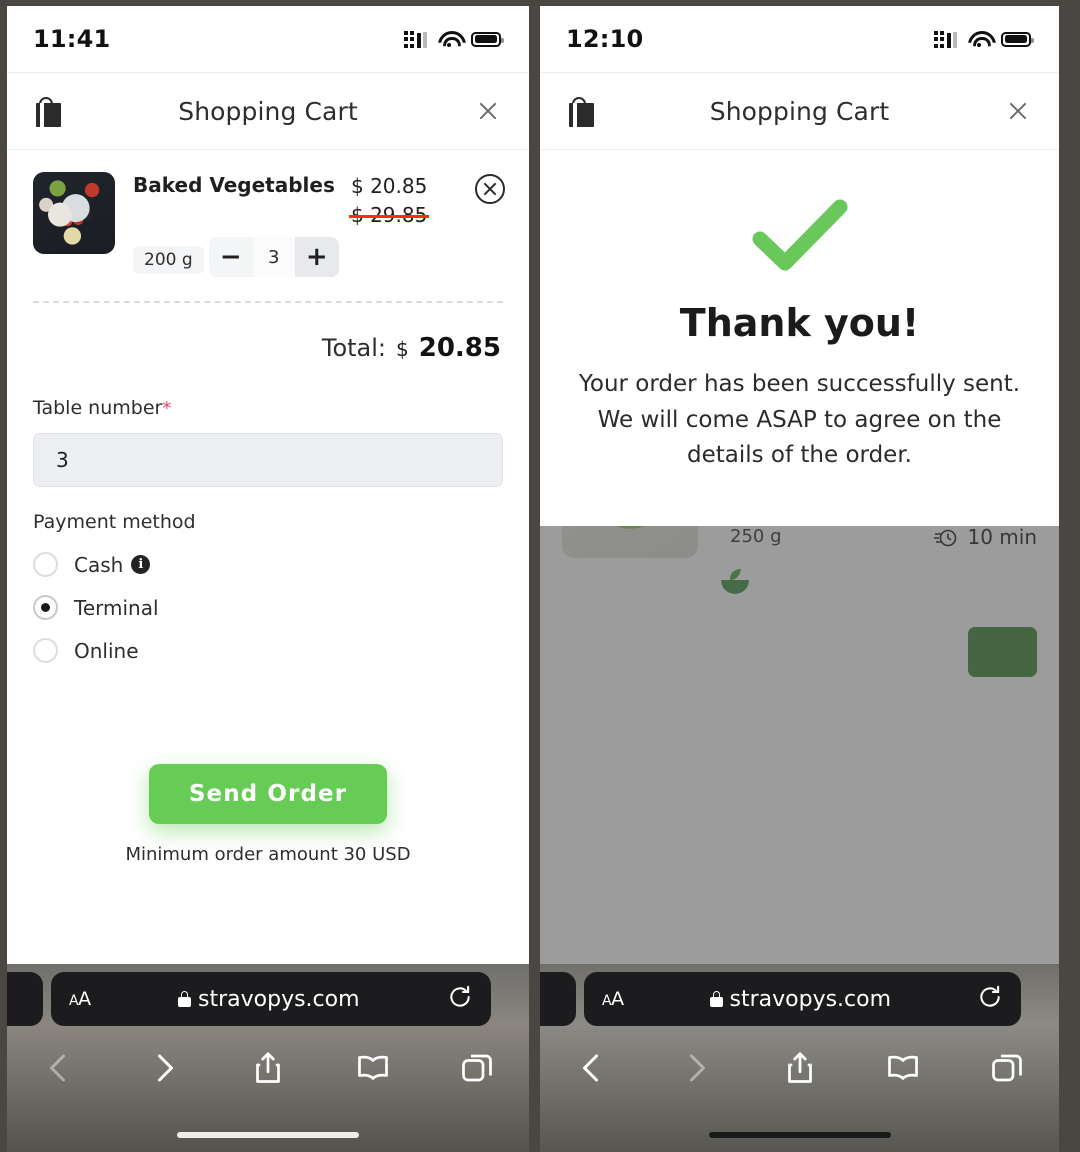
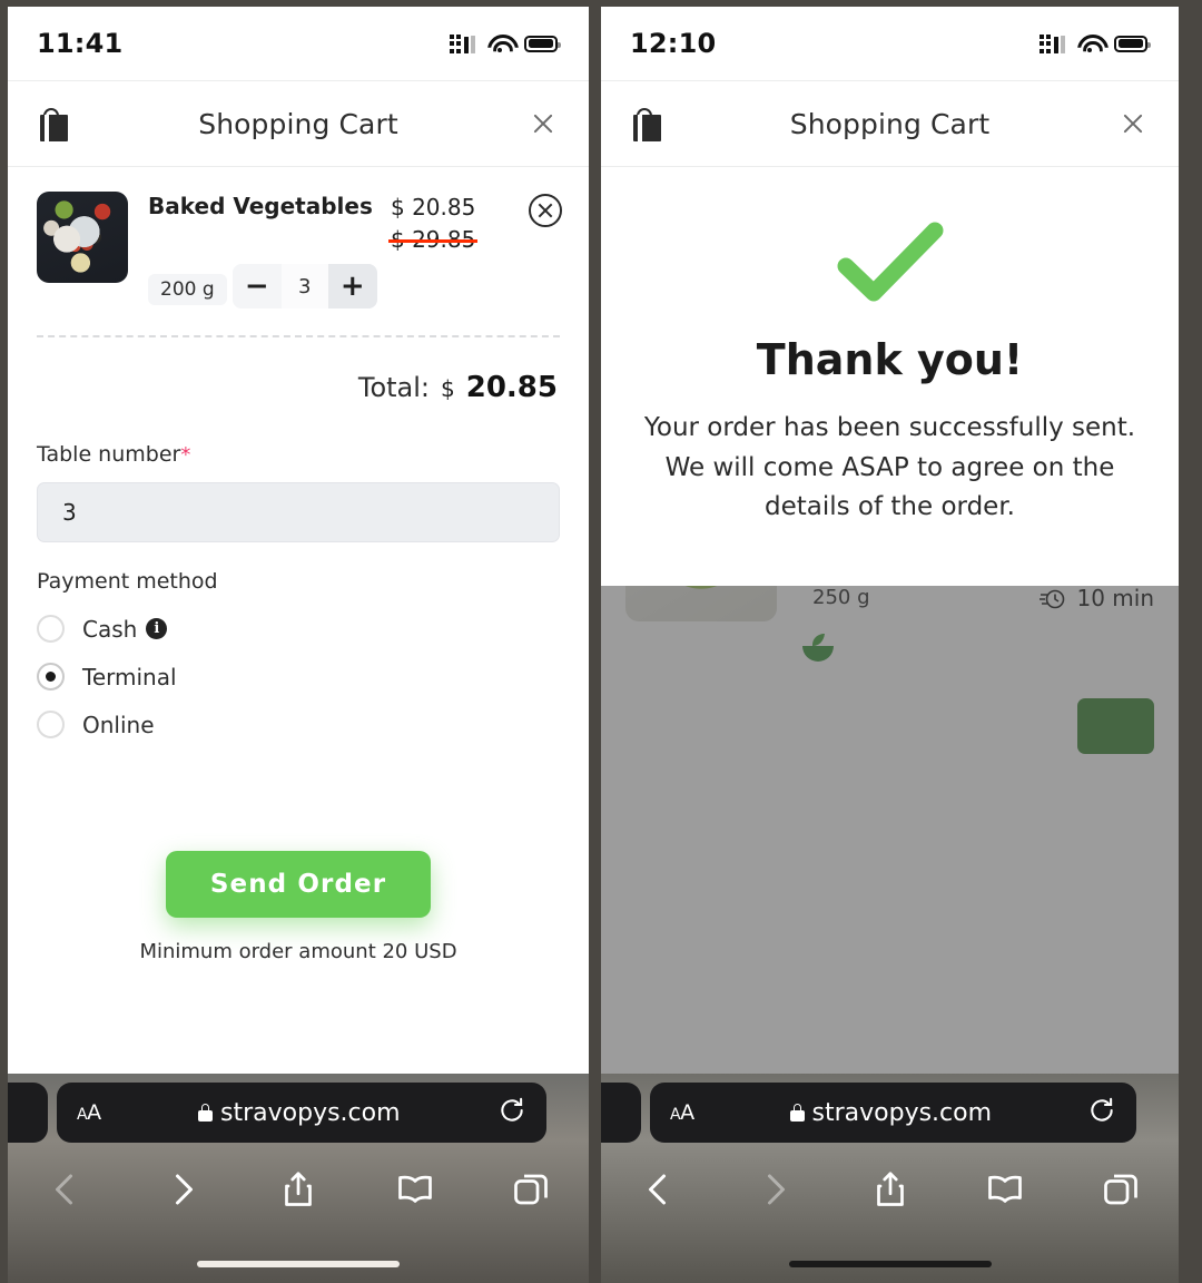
  11:41
  Shopping Cart
  Baked Vegetables
  $ 20.85
  $ 29.85
  200 g
  −
  3
  +
  Total:
  $
  20.85
  Table number*
  3
  Payment method
  Cash
  i
  Terminal
  Online
  Send Order
- Minimum order amount 30 USD
+ Minimum order amount 20 USD
  AA
  stravopys.com
  12:10
  Shopping Cart
  250 g
  10 min
  Thank you!
  Your order has been successfully sent. We will come ASAP to agree on the details of the order.
  AA
  stravopys.com
